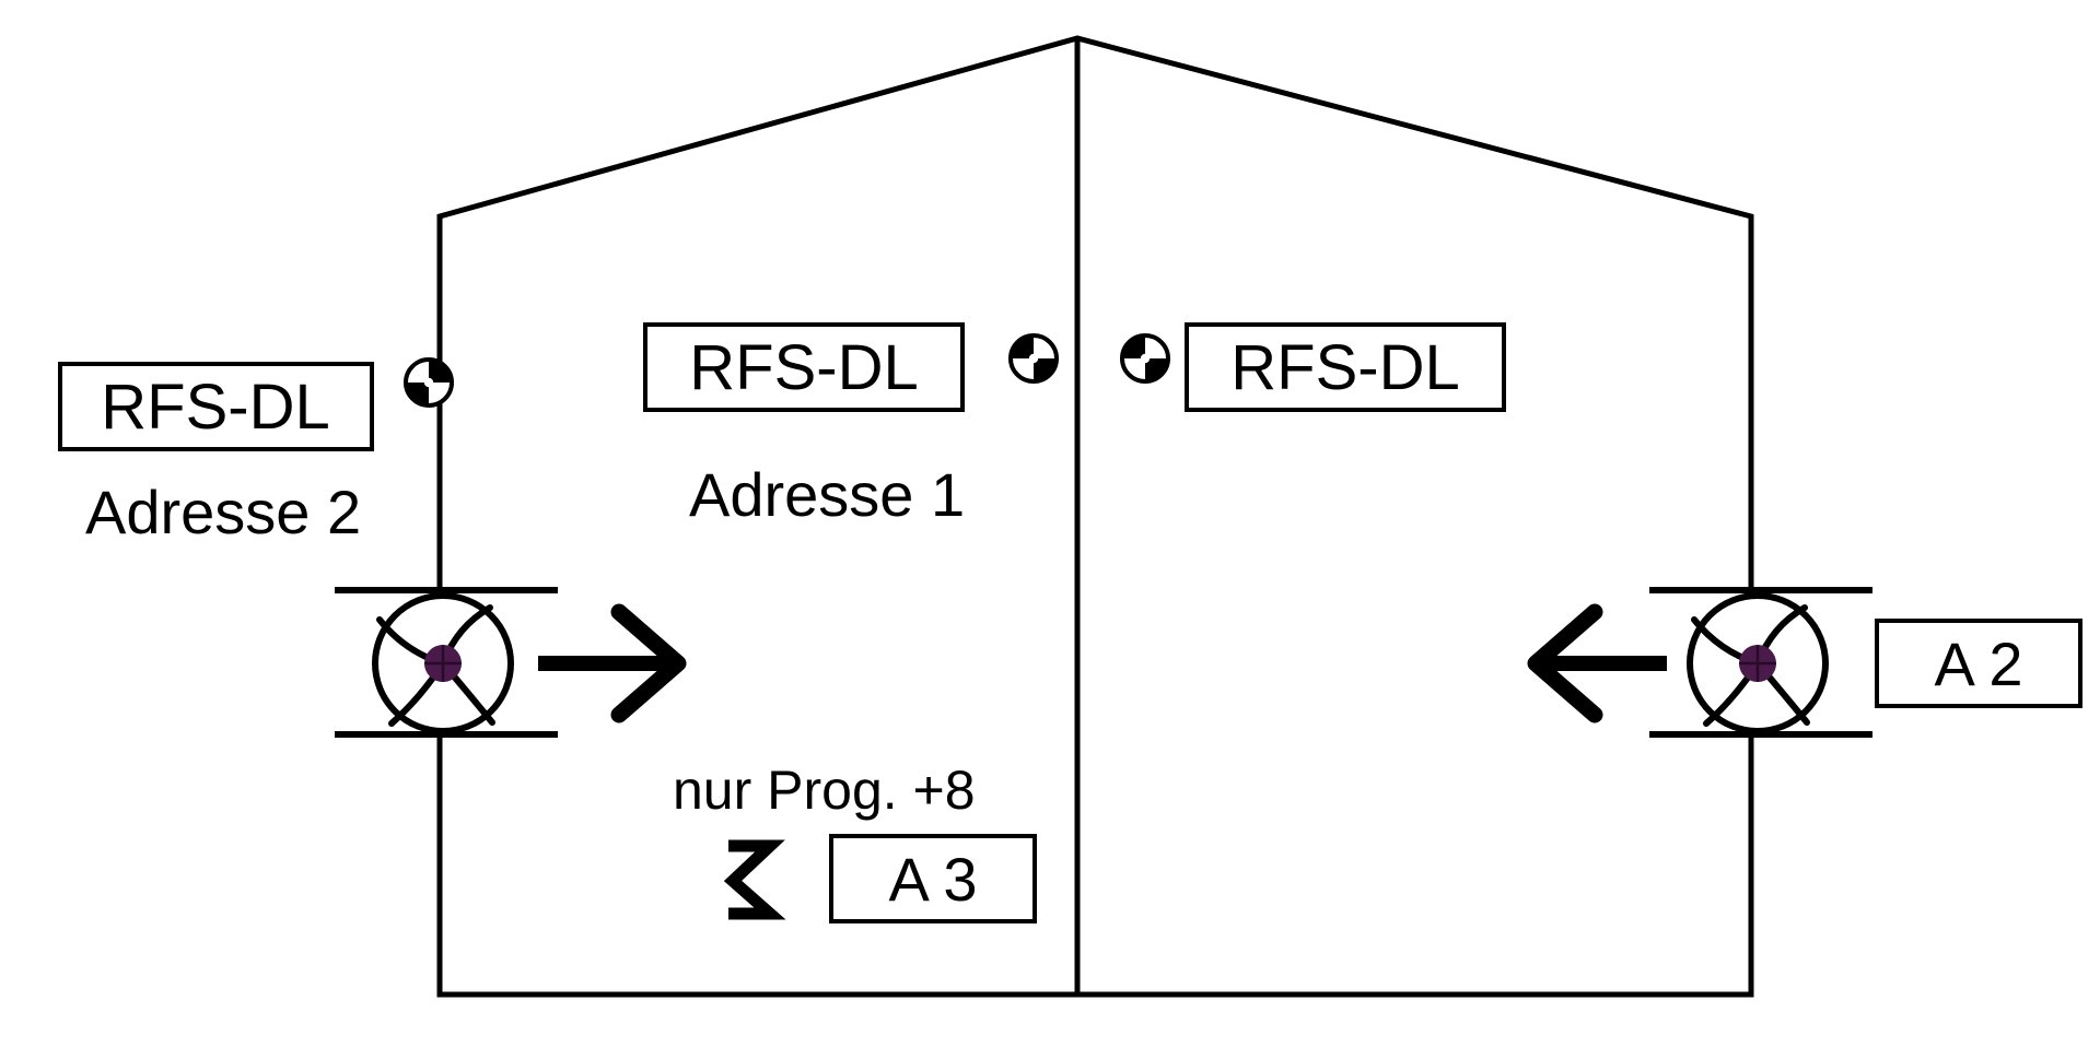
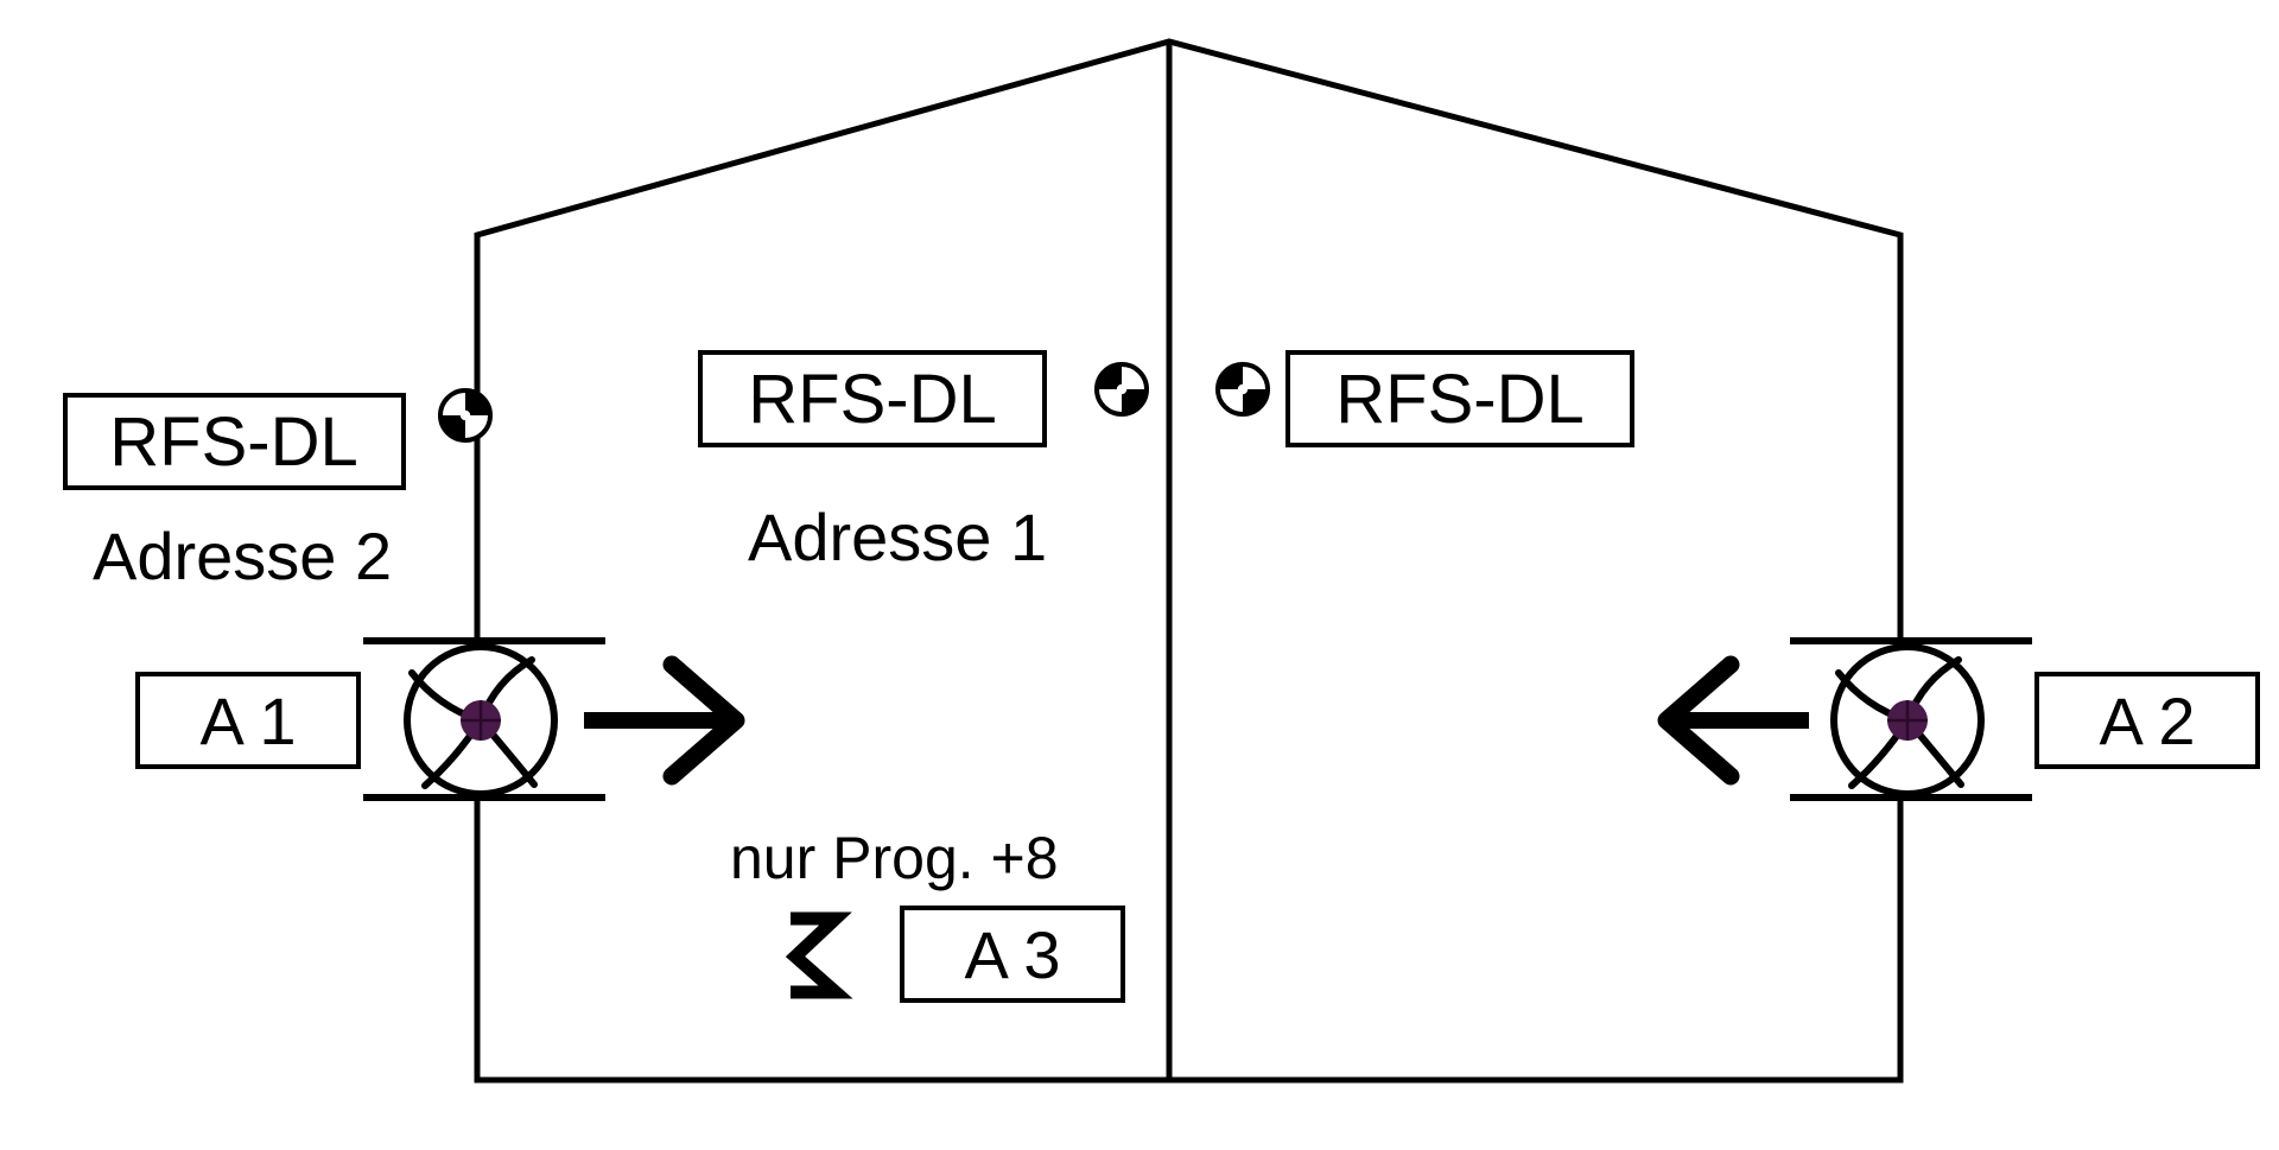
  RFS-DL
  RFS-DL
  RFS-DL
  Adresse 2
  Adresse 1
+ A 1
  A 2
  A 3
  nur Prog. +8
